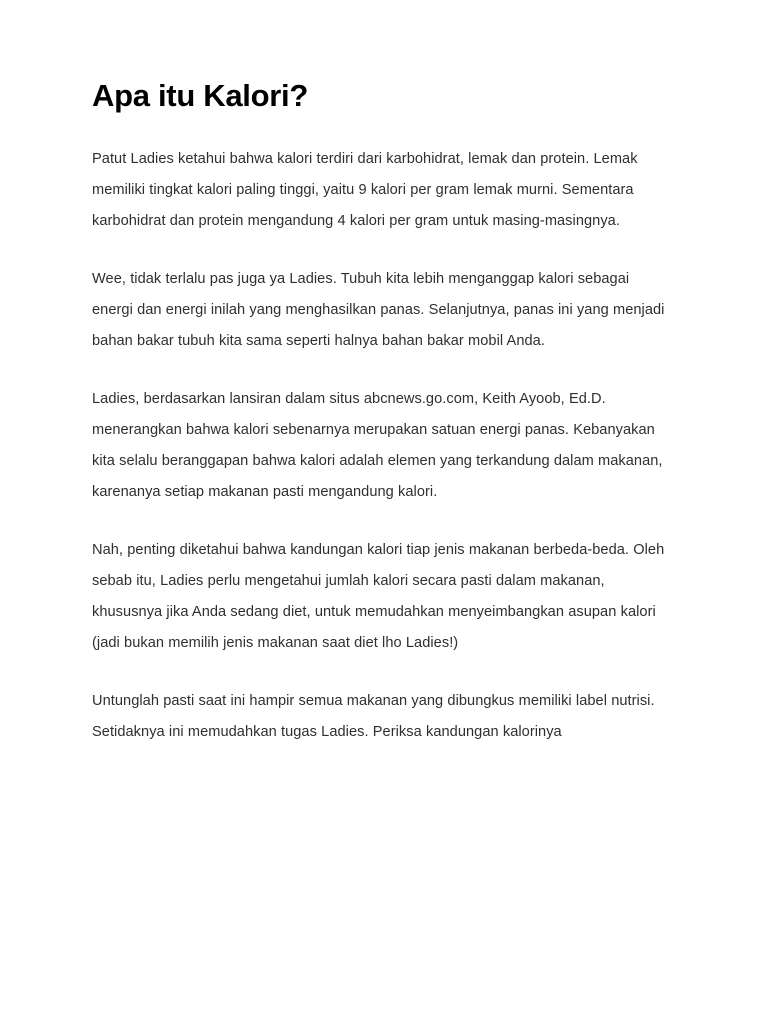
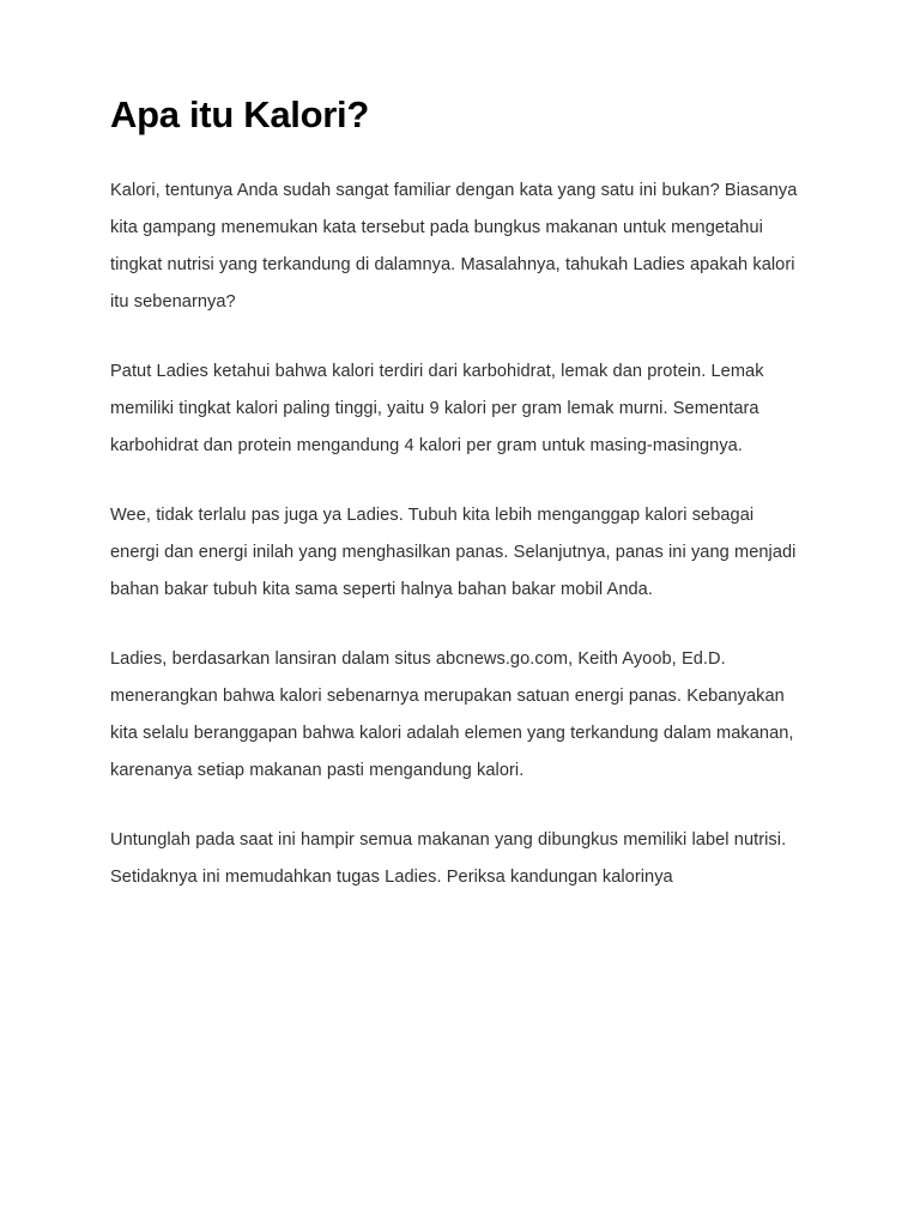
  Apa itu Kalori?
+ Kalori, tentunya Anda sudah sangat familiar dengan kata yang satu ini bukan? Biasanya kita gampang menemukan kata tersebut pada bungkus makanan untuk mengetahui tingkat nutrisi yang terkandung di dalamnya. Masalahnya, tahukah Ladies apakah kalori itu sebenarnya?
  Patut Ladies ketahui bahwa kalori terdiri dari karbohidrat, lemak dan protein. Lemak memiliki tingkat kalori paling tinggi, yaitu 9 kalori per gram lemak murni. Sementara karbohidrat dan protein mengandung 4 kalori per gram untuk masing-masingnya.
  Wee, tidak terlalu pas juga ya Ladies. Tubuh kita lebih menganggap kalori sebagai energi dan energi inilah yang menghasilkan panas. Selanjutnya, panas ini yang menjadi bahan bakar tubuh kita sama seperti halnya bahan bakar mobil Anda.
  Ladies, berdasarkan lansiran dalam situs abcnews.go.com, Keith Ayoob, Ed.D. menerangkan bahwa kalori sebenarnya merupakan satuan energi panas. Kebanyakan kita selalu beranggapan bahwa kalori adalah elemen yang terkandung dalam makanan, karenanya setiap makanan pasti mengandung kalori.
- Nah, penting diketahui bahwa kandungan kalori tiap jenis makanan berbeda-beda. Oleh sebab itu, Ladies perlu mengetahui jumlah kalori secara pasti dalam makanan, khususnya jika Anda sedang diet, untuk memudahkan menyeimbangkan asupan kalori (jadi bukan memilih jenis makanan saat diet lho Ladies!)
- Untunglah pasti saat ini hampir semua makanan yang dibungkus memiliki label nutrisi. Setidaknya ini memudahkan tugas Ladies. Periksa kandungan kalorinya
+ Untunglah pada saat ini hampir semua makanan yang dibungkus memiliki label nutrisi. Setidaknya ini memudahkan tugas Ladies. Periksa kandungan kalorinya
